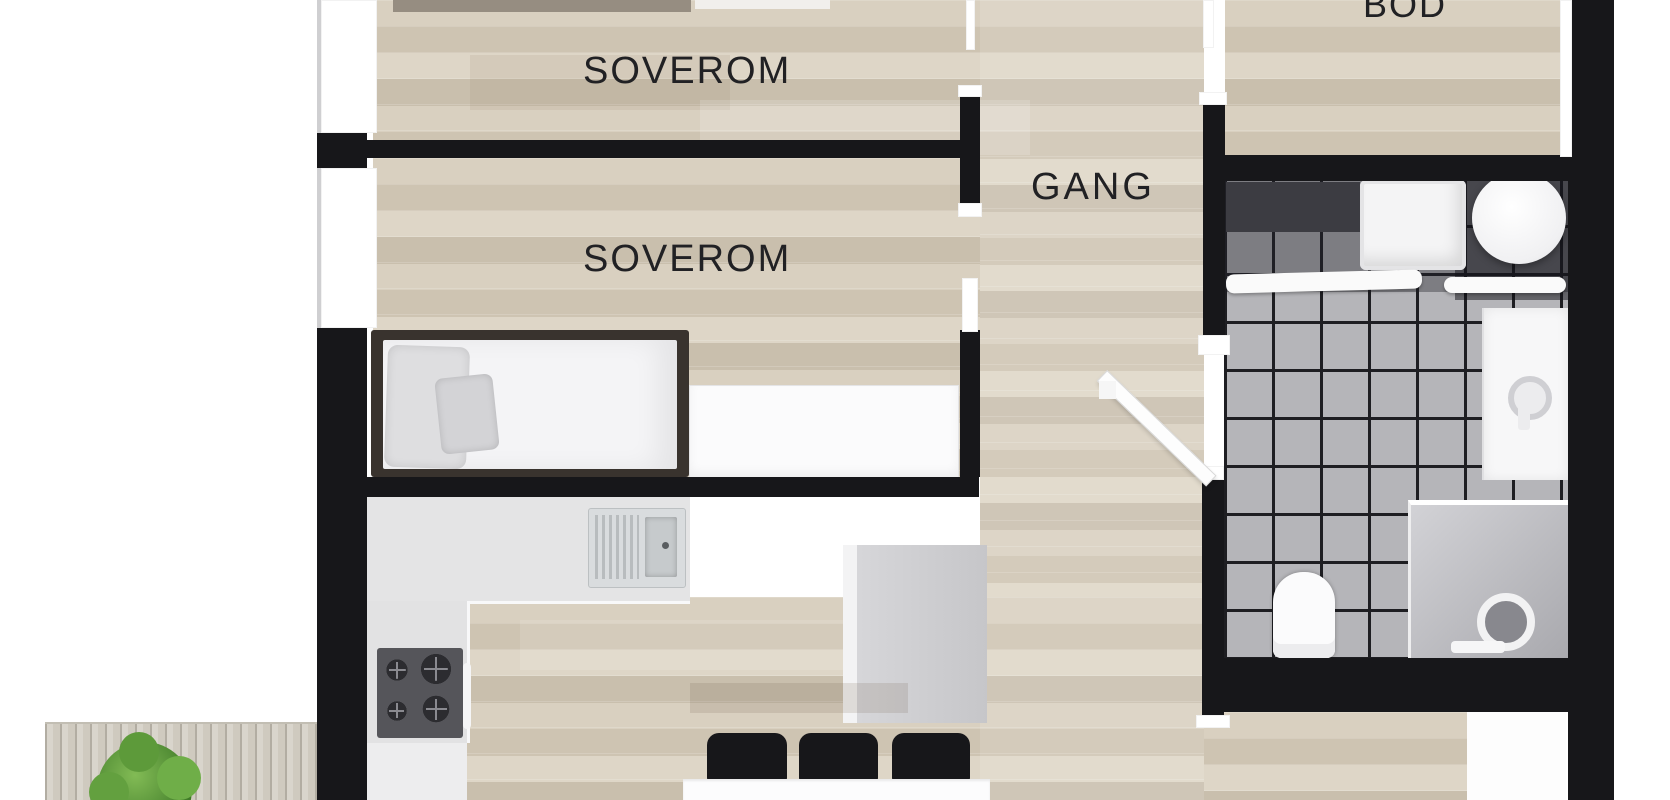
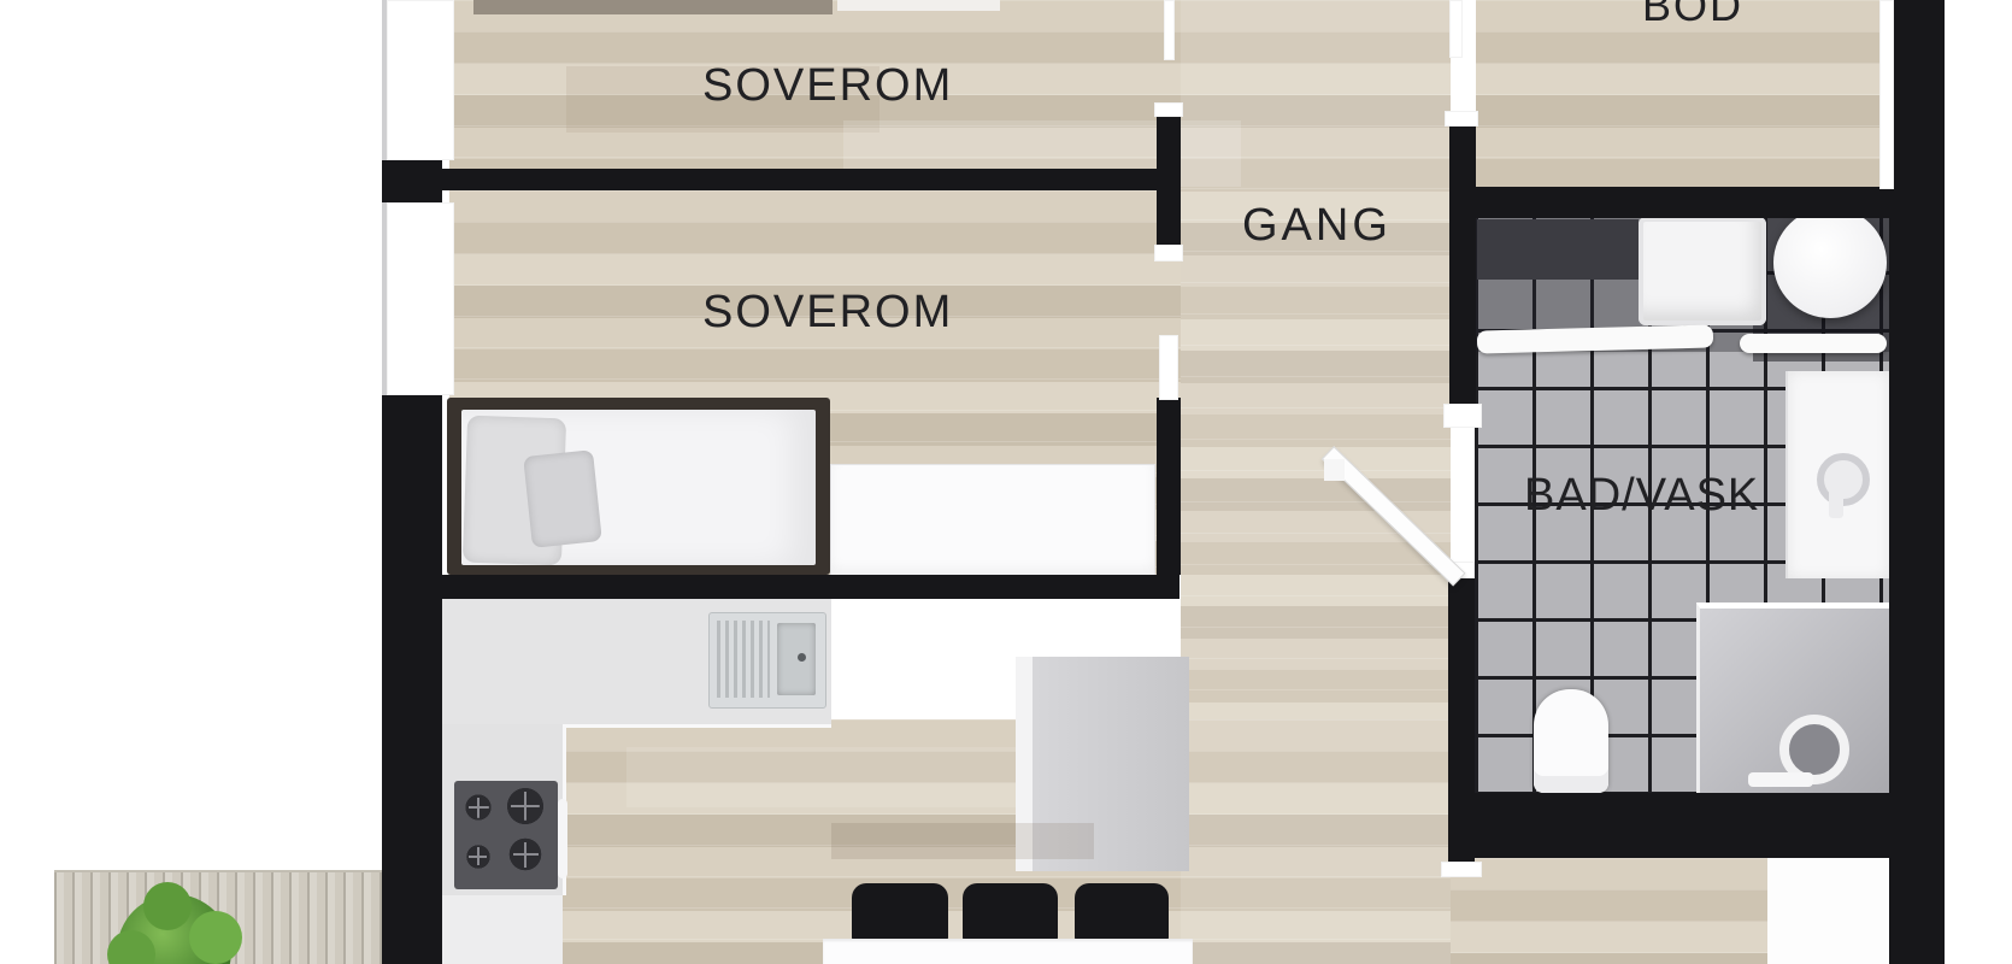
  SOVEROM
  SOVEROM
  GANG
  BOD
+ BAD/VASK
